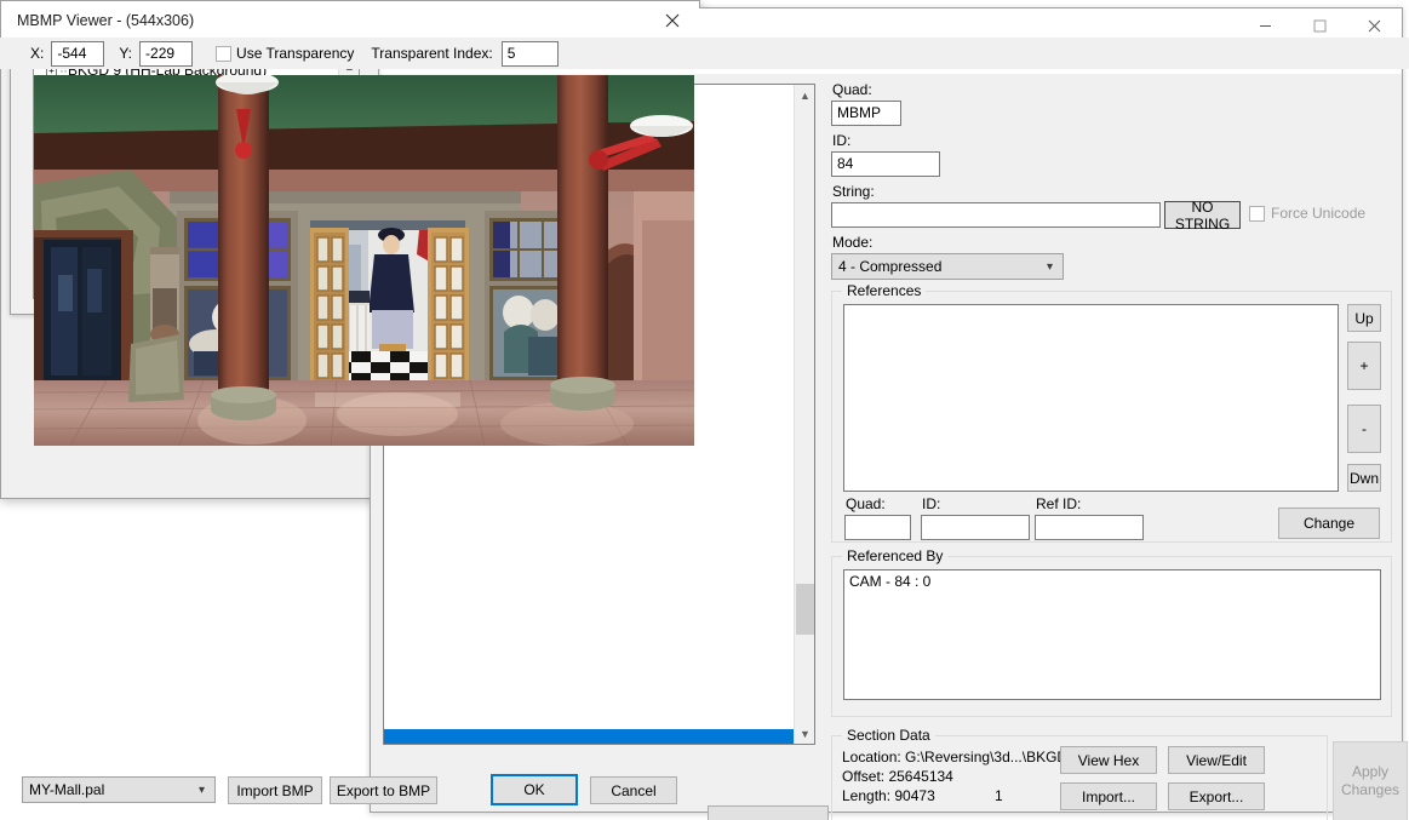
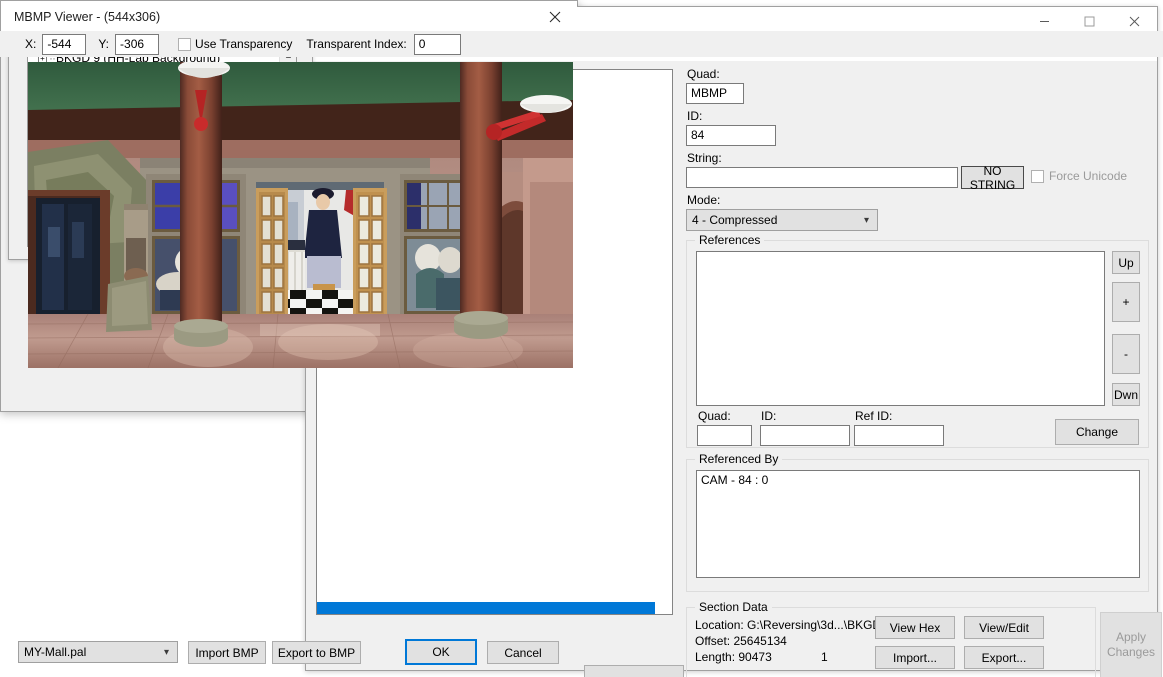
- ▲
- ▼
  Quad:
  MBMP
  ID:
  84
  String:
  NO STRING
  Force Unicode
  Mode:
  4 - Compressed
  ▾
  References
  Up
  +
  -
  Dwn
  Quad:
  ID:
  Ref ID:
  Change
  Referenced By
  CAM - 84 : 0
  Section Data
  Location: G:\Reversing\3d...\BKG
  Offset: 25645134
  Length: 90473
  1
  View Hex
  View/Edit
  Import...
  Export...
  Apply
  Changes
  +
  ··
  BKGD 9 (HH-Lab Background)
  MBMP Viewer - (544x306)
  X:
  -544
  Y:
- -229
+ -306
  Use Transparency
  Transparent Index:
- 5
+ 0
  MY-Mall.pal
  ▾
  Import BMP
  Export to BMP
  OK
  Cancel
